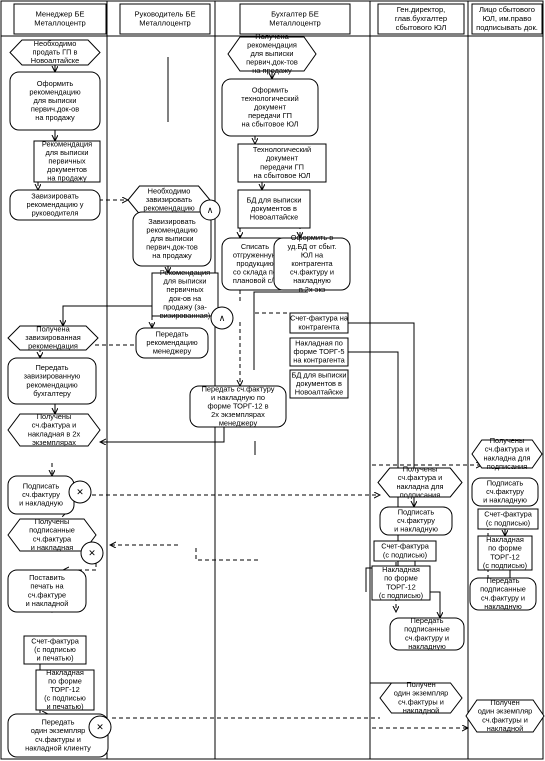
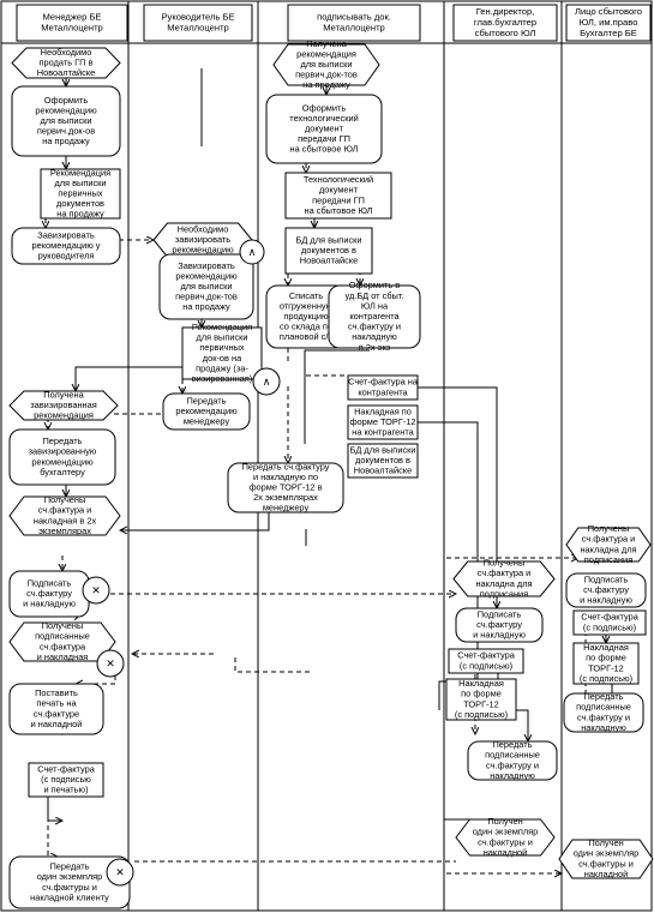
  Менеджер БЕ Металлоцентр
  Руководитель БЕ Металлоцентр
- Бухгалтер БЕ Металлоцентр
+ подписывать док. Металлоцентр
  Ген.директор, глав.бухгалтер сбытового ЮЛ
- Лицо сбытового ЮЛ, им.право подписывать док.
+ Лицо сбытового ЮЛ, им.право Бухгалтер БЕ
  Необходимо продать ГП в Новоалтайске
  Оформить рекомендацию для выписки первич.док-ов на продажу
  Рекомендация для выписки первичных документов на продажу
  Завизировать рекомендацию у руководителя
  Необходимо завизировать рекомендацию
  Завизировать рекомендацию для выписки первич.док-тов на продажу
  Рекомендация для выписки первичных док-ов на продажу (за- визированная)
  Передать рекомендацию менеджеру
  Получена завизированная рекомендация
  Передать завизированную рекомендацию бухгалтеру
  Получена рекомендация для выписки первич.док-тов на продажу
  Оформить технологический документ передачи ГП на сбытовое ЮЛ
  Технологический документ передачи ГП на сбытовое ЮЛ
  БД для выписки документов в Новоалтайске
  Списать отгруженну продукцию со склада п плановой с/
  Оформить в уд.БД от сбыт. ЮЛ на контрагента сч.фактуру и накладную в 2х экз
  Счет-фактура на контрагента
- Накладная по форме ТОРГ-5 на контрагента
+ Накладная по форме ТОРГ-12 на контрагента
  БД для выписки документов в Новоалтайске
  Передать сч.фактуру и накладную по форме ТОРГ-12 в 2х экземплярах менеджеру
  Получены сч.фактура и накладная в 2х экземплярах
  Подписать сч.фактуру и накладную
  Получены подписанные сч.фактура и накладная
  Поставить печать на сч.фактуре и накладной
  Счет-фактура (с подписью и печатью)
- Накладная по форме ТОРГ-12 (с подписью и печатью)
  Передать один экземпляр сч.фактуры и накладной клиенту
  Получены сч.фактура и накладна для подписания
  Подписать сч.фактуру и накладную
  Счет-фактура (с подписью)
  Накладная по форме ТОРГ-12 (с подписью)
  Передать подписанные сч.фактуру и накладную
  Получены сч.фактура и накладна для подписания
  Подписать сч.фактуру и накладную
  Счет-фактура (с подписью)
  Накладная по форме ТОРГ-12 (с подписью)
  Передать подписанные сч.фактуру и накладную
  Получен один экземпляр сч.фактуры и накладной
  Получен один экземпляр сч.фактуры и накладной
  ∧
  ∧
  ✕
  ✕
  ✕
